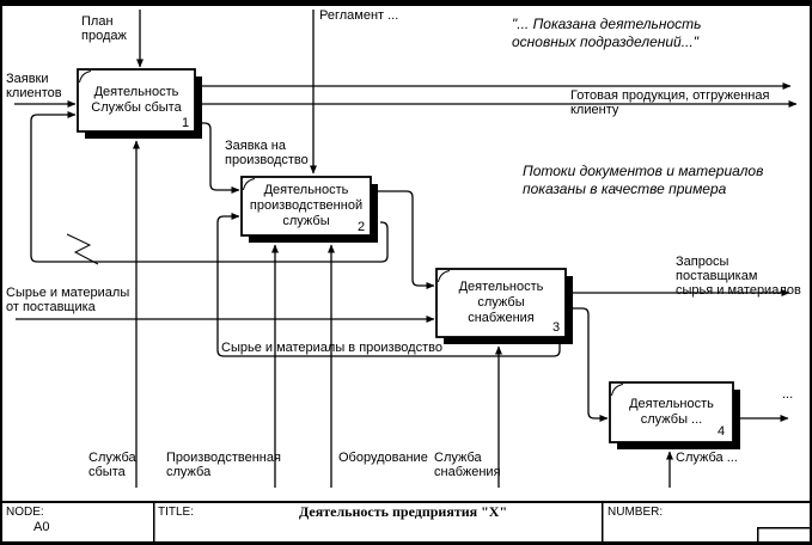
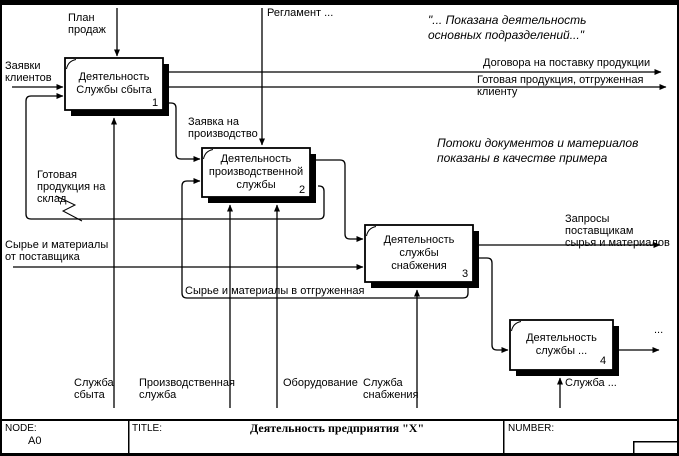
  Деятельность
  Службы сбыта
  1
  Деятельность
  производственной
  службы
  2
  Деятельность
  службы
  снабжения
  3
  Деятельность
  службы ...
  4
  План
  продаж
  Регламент ...
  Заявки
  клиентов
+ Договора на поставку продукции
  Готовая продукция, отгруженная клиенту
  Заявка на
  производство
+ Готовая
+ продукция на
+ склад
  Сырье и материалы
  от поставщика
- Сырье и материалы в производство
+ Сырье и материалы в отгруженная
  Запросы поставщикам
  сырья и материалов
  ...
  Служба
  сбыта
  Производственная
  служба
  Оборудование
  Служба
  снабжения
  Служба ...
  "... Показана деятельность
  основных подразделений..."
  Потоки документов и материалов
  показаны в качестве примера
  NODE:
  A0
  TITLE:
  Деятельность предприятия "X"
  NUMBER:
